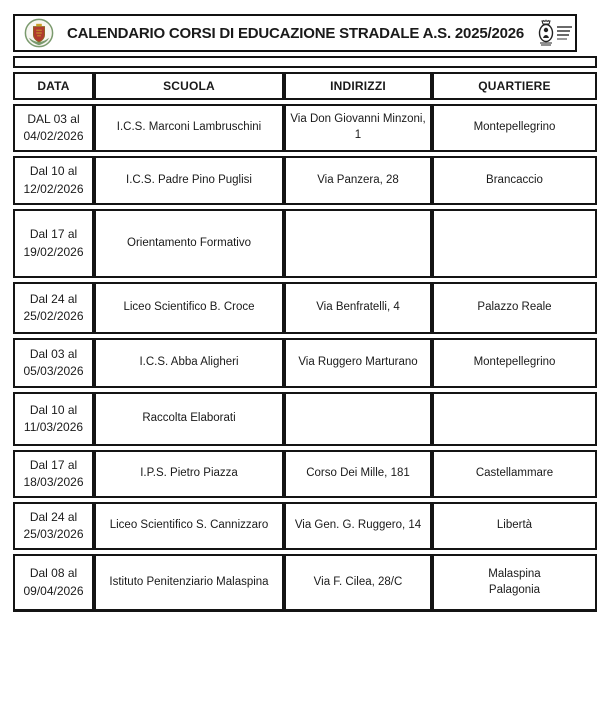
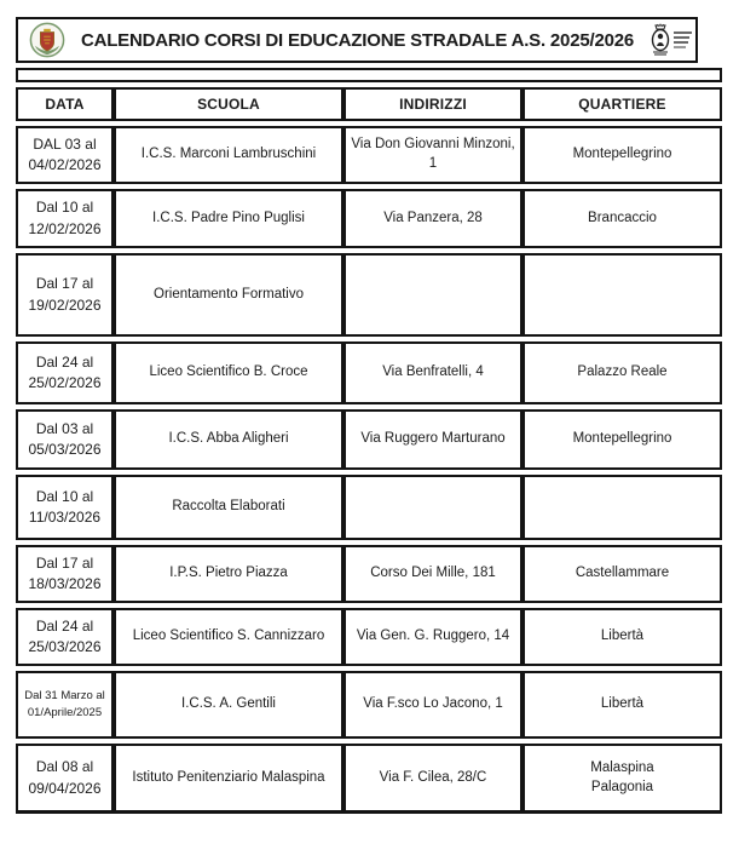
  CALENDARIO CORSI DI EDUCAZIONE STRADALE A.S. 2025/2026
  DATA	SCUOLA	INDIRIZZI	QUARTIERE
  DAL 03 al 04/02/2026	I.C.S. Marconi Lambruschini	Via Don Giovanni Minzoni, 1	Montepellegrino
  Dal 10 al 12/02/2026	I.C.S. Padre Pino Puglisi	Via Panzera, 28	Brancaccio
  Dal 17 al 19/02/2026	Orientamento Formativo
  Dal 24 al 25/02/2026	Liceo Scientifico B. Croce	Via Benfratelli, 4	Palazzo Reale
  Dal 03 al 05/03/2026	I.C.S. Abba Aligheri	Via Ruggero Marturano	Montepellegrino
  Dal 10 al 11/03/2026	Raccolta Elaborati
  Dal 17 al 18/03/2026	I.P.S. Pietro Piazza	Corso Dei Mille, 181	Castellammare
  Dal 24 al 25/03/2026	Liceo Scientifico S. Cannizzaro	Via Gen. G. Ruggero, 14	Libertà
+ Dal 31 Marzo al 01/Aprile/2025	I.C.S. A. Gentili	Via F.sco Lo Jacono, 1	Libertà
  Dal 08 al 09/04/2026	Istituto Penitenziario Malaspina	Via F. Cilea, 28/C	Malaspina Palagonia
